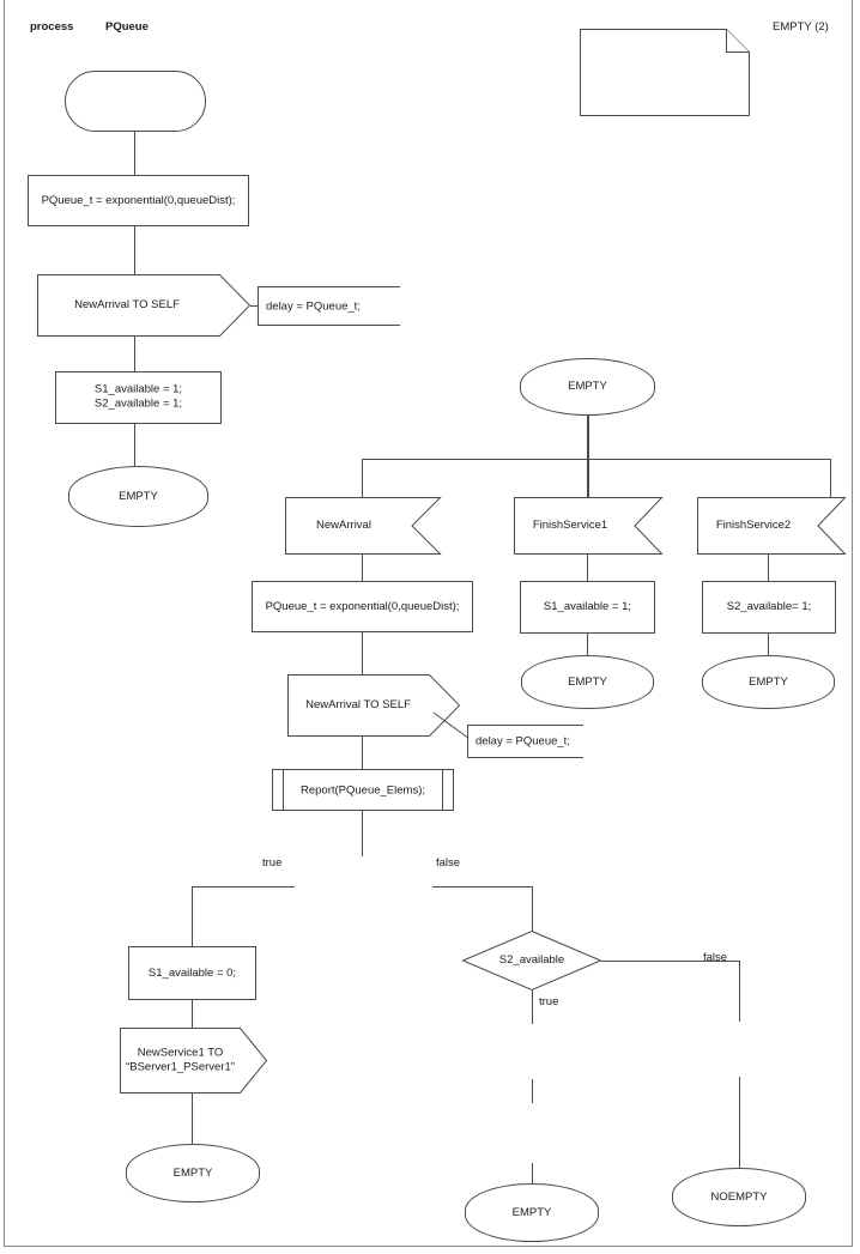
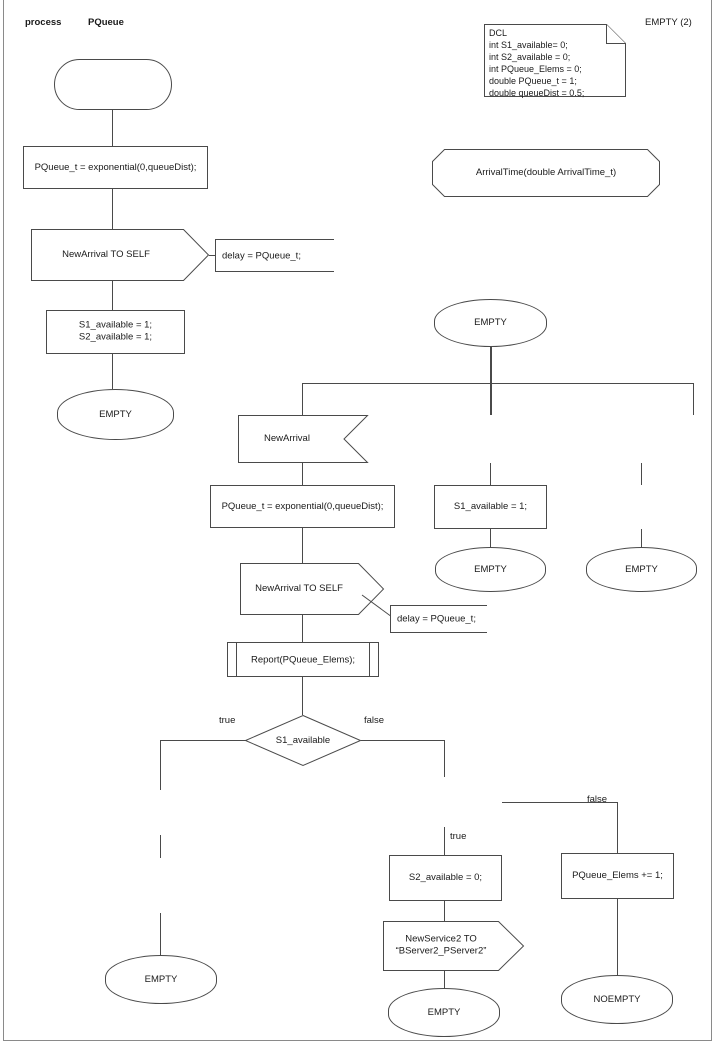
  process
  PQueue
  EMPTY (2)
+ DCL
+ int S1_available= 0;
+ int S2_available = 0;
+ int PQueue_Elems = 0;
+ double PQueue_t = 1;
+ double queueDist = 0.5;
+ ArrivalTime(double ArrivalTime_t)
  PQueue_t = exponential(0,queueDist);
  NewArrival TO SELF
  delay = PQueue_t;
  S1_available = 1;
  S2_available = 1;
  EMPTY
  EMPTY
  NewArrival
- FinishService1
- FinishService2
  S1_available = 1;
  EMPTY
- S2_available= 1;
  EMPTY
  PQueue_t = exponential(0,queueDist);
  NewArrival TO SELF
  delay = PQueue_t;
  Report(PQueue_Elems);
+ S1_available
  true
  false
- S1_available = 0;
- NewService1 TO
- “BServer1_PServer1”
  EMPTY
- S2_available
  true
  false
+ S2_available = 0;
+ NewService2 TO
+ “BServer2_PServer2”
  EMPTY
+ PQueue_Elems += 1;
  NOEMPTY
